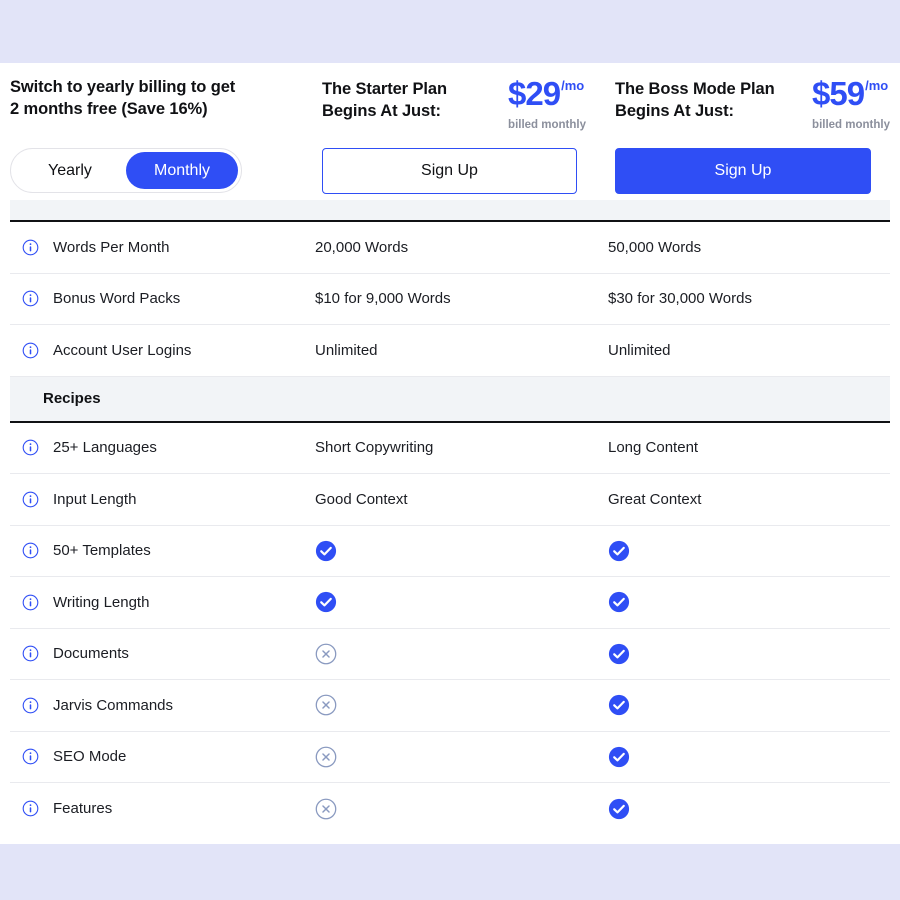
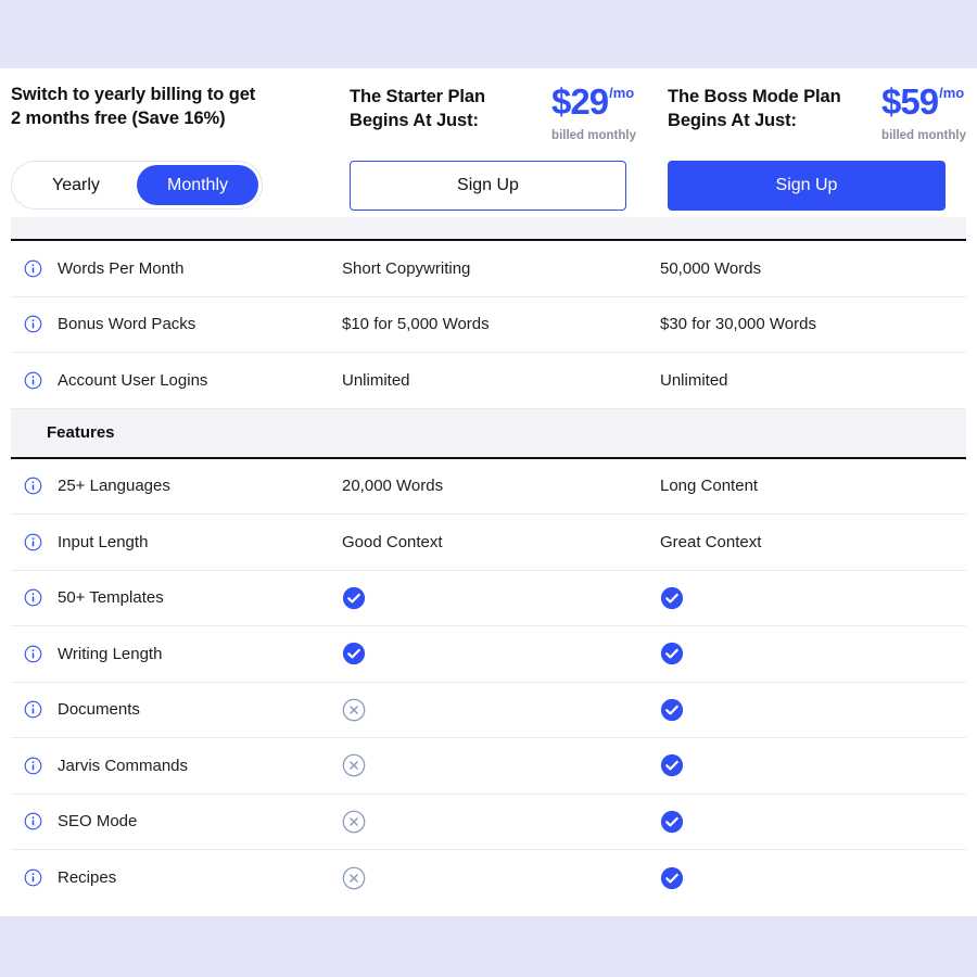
  Switch to yearly billing to get
  2 months free (Save 16%)
  Yearly
  Monthly
  The Starter Plan
  Begins At Just:
  $29
  /mo
  billed monthly
  Sign Up
  The Boss Mode Plan
  Begins At Just:
  $59
  /mo
  billed monthly
  Sign Up
  Words Per Month
- 20,000 Words
+ Short Copywriting
  50,000 Words
  Bonus Word Packs
- $10 for 9,000 Words
+ $10 for 5,000 Words
  $30 for 30,000 Words
  Account User Logins
  Unlimited
  Unlimited
- Recipes
+ Features
  25+ Languages
- Short Copywriting
+ 20,000 Words
  Long Content
  Input Length
  Good Context
  Great Context
  50+ Templates
  Writing Length
  Documents
  Jarvis Commands
  SEO Mode
- Features
+ Recipes
